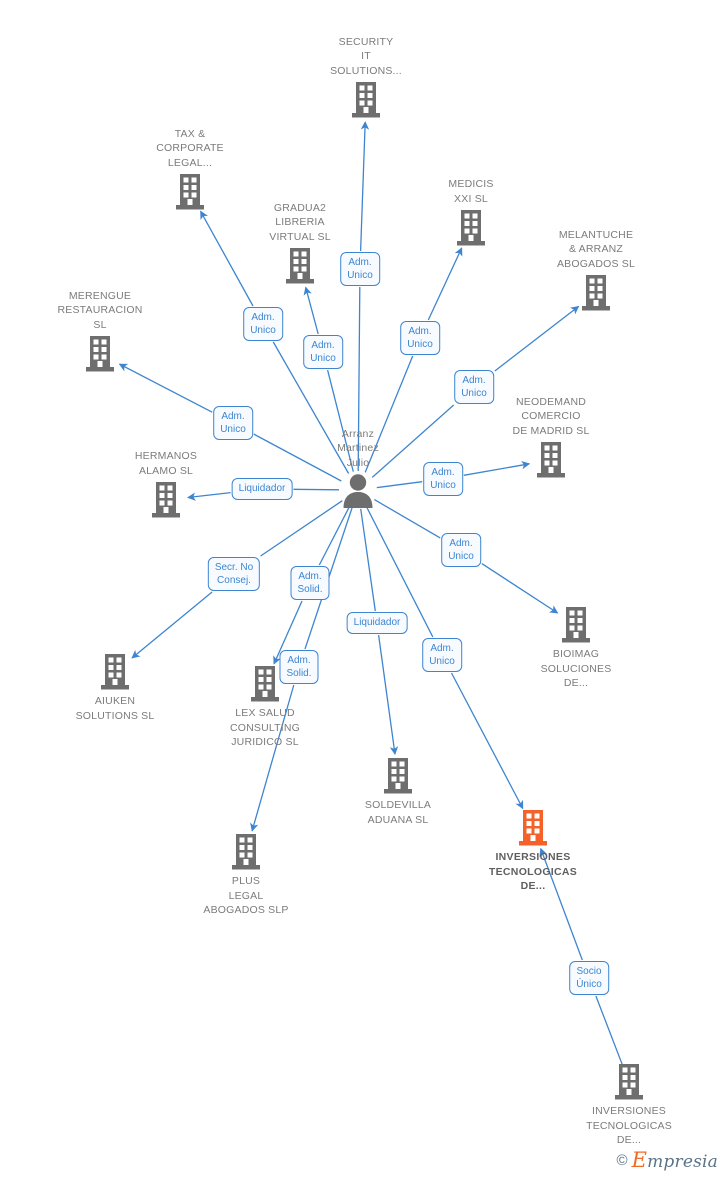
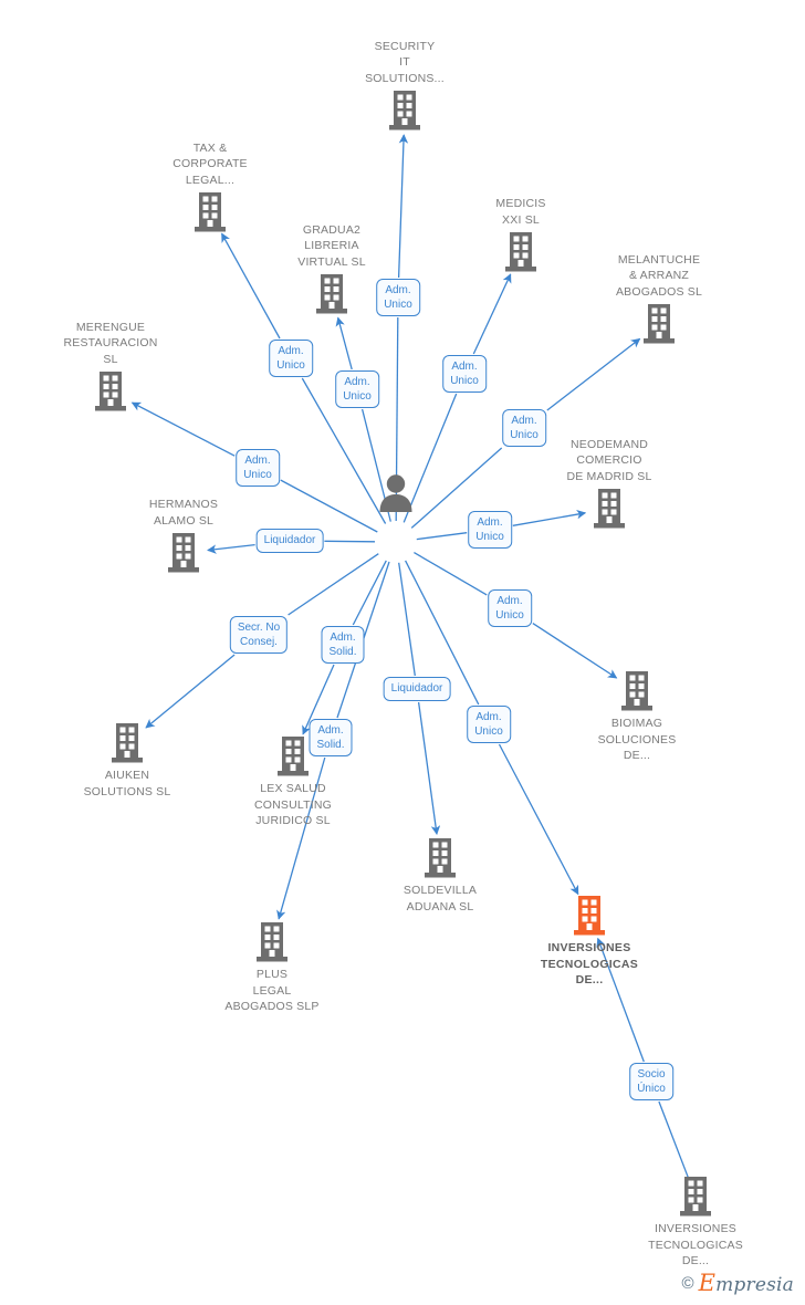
- Arranz
- Martinez
- Julio
  SECURITY
  IT
  SOLUTIONS...
  TAX &
  CORPORATE
  LEGAL...
  GRADUA2
  LIBRERIA
  VIRTUAL SL
  MEDICIS
  XXI SL
  MELANTUCHE
  & ARRANZ
  ABOGADOS SL
  MERENGUE
  RESTAURACION
  SL
  NEODEMAND
  COMERCIO
  DE MADRID SL
  HERMANOS
  ALAMO SL
  BIOIMAG
  SOLUCIONES
  DE...
  AIUKEN
  SOLUTIONS SL
  LEX SALUD
  CONSULTING
  JURIDICO SL
  SOLDEVILLA
  ADUANA SL
  INVERSIONES
  TECNOLOGICAS
  DE...
  PLUS
  LEGAL
  ABOGADOS SLP
  INVERSIONES
  TECNOLOGICAS
  DE...
  Adm.
  Unico
  Adm.
  Unico
  Adm.
  Unico
  Adm.
  Unico
  Adm.
  Unico
  Adm.
  Unico
  Adm.
  Unico
  Liquidador
  Adm.
  Unico
  Secr. No
  Consej.
  Adm.
  Solid.
  Liquidador
  Adm.
  Unico
  Adm.
  Solid.
  Socio
  Único
  ©
  Empresia
